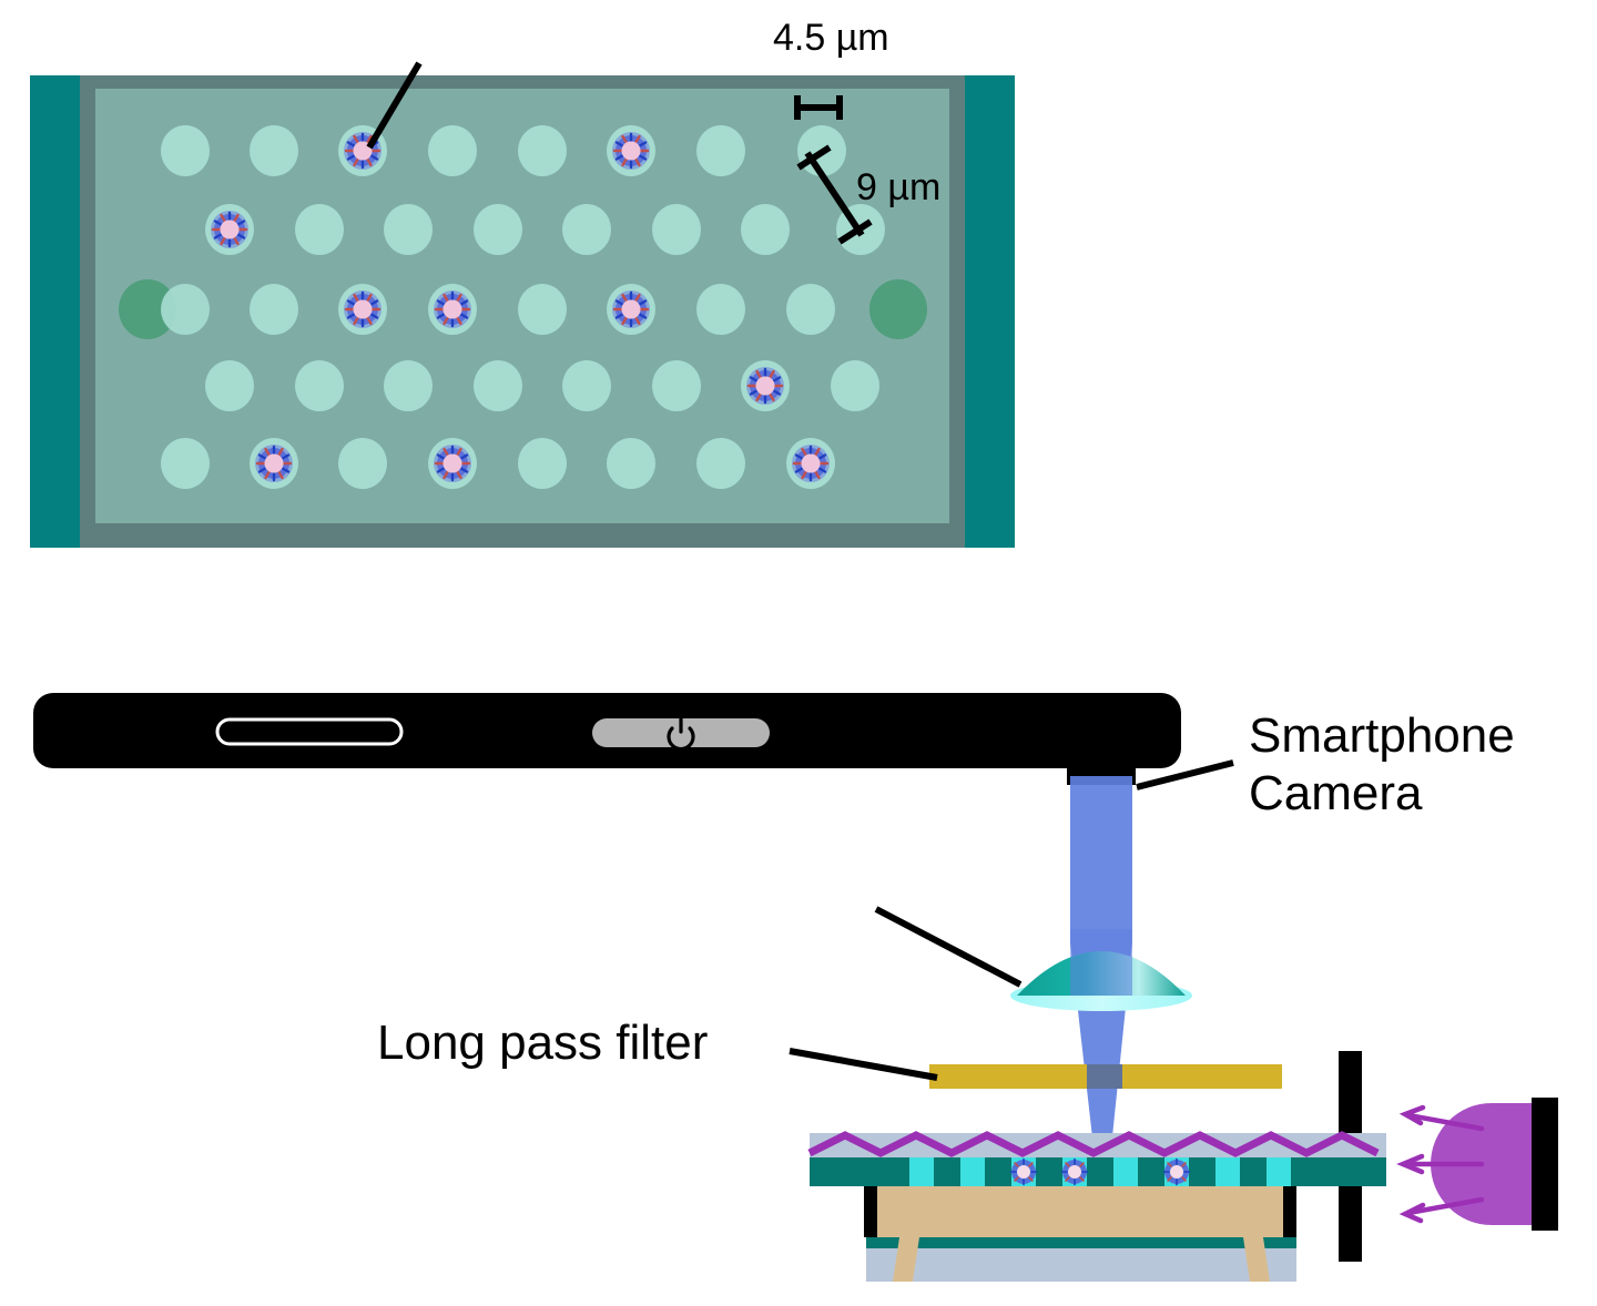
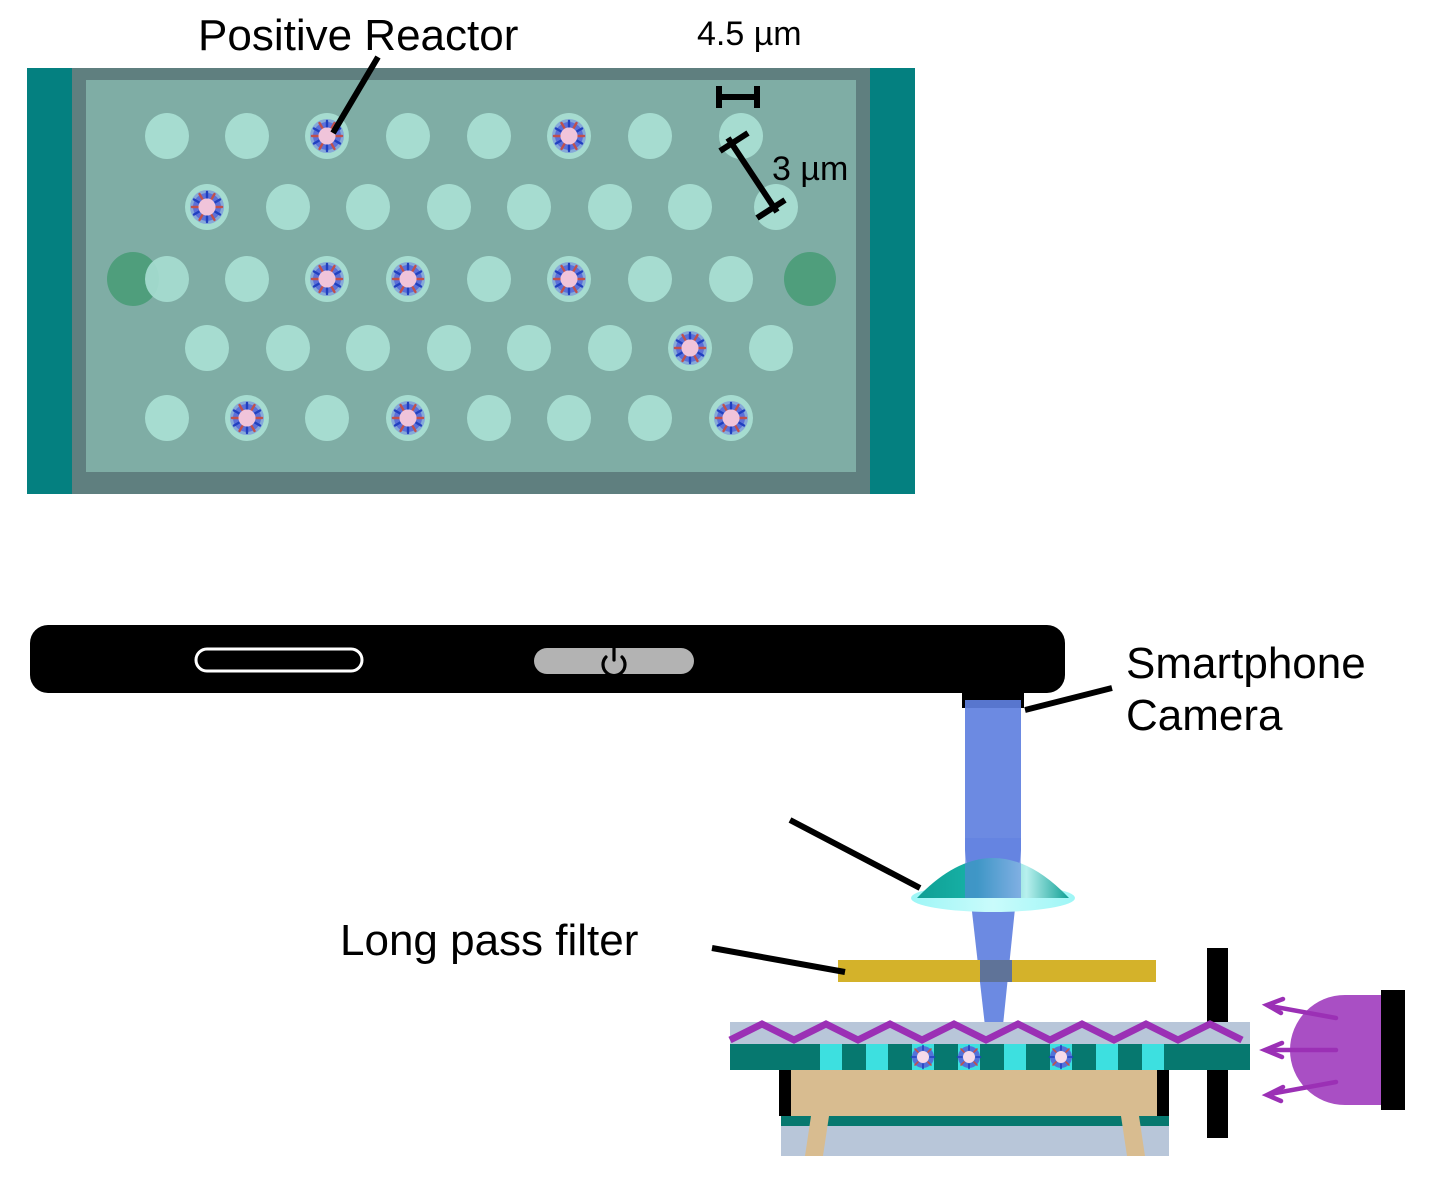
+ Positive Reactor
  4.5 µm
- 9 µm
+ 3 µm
  Smartphone
  Camera
  Long pass filter
